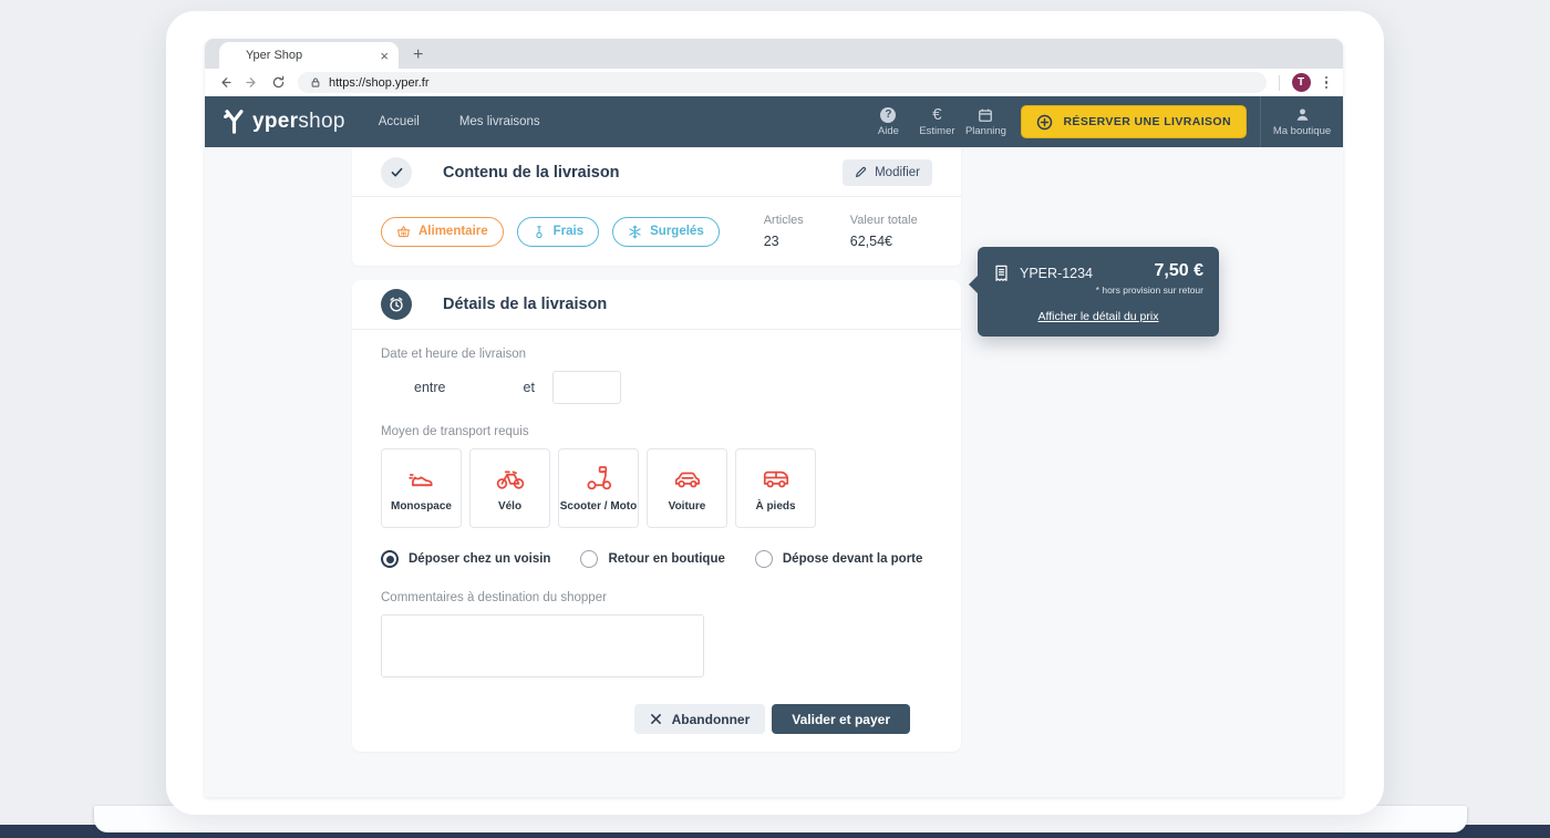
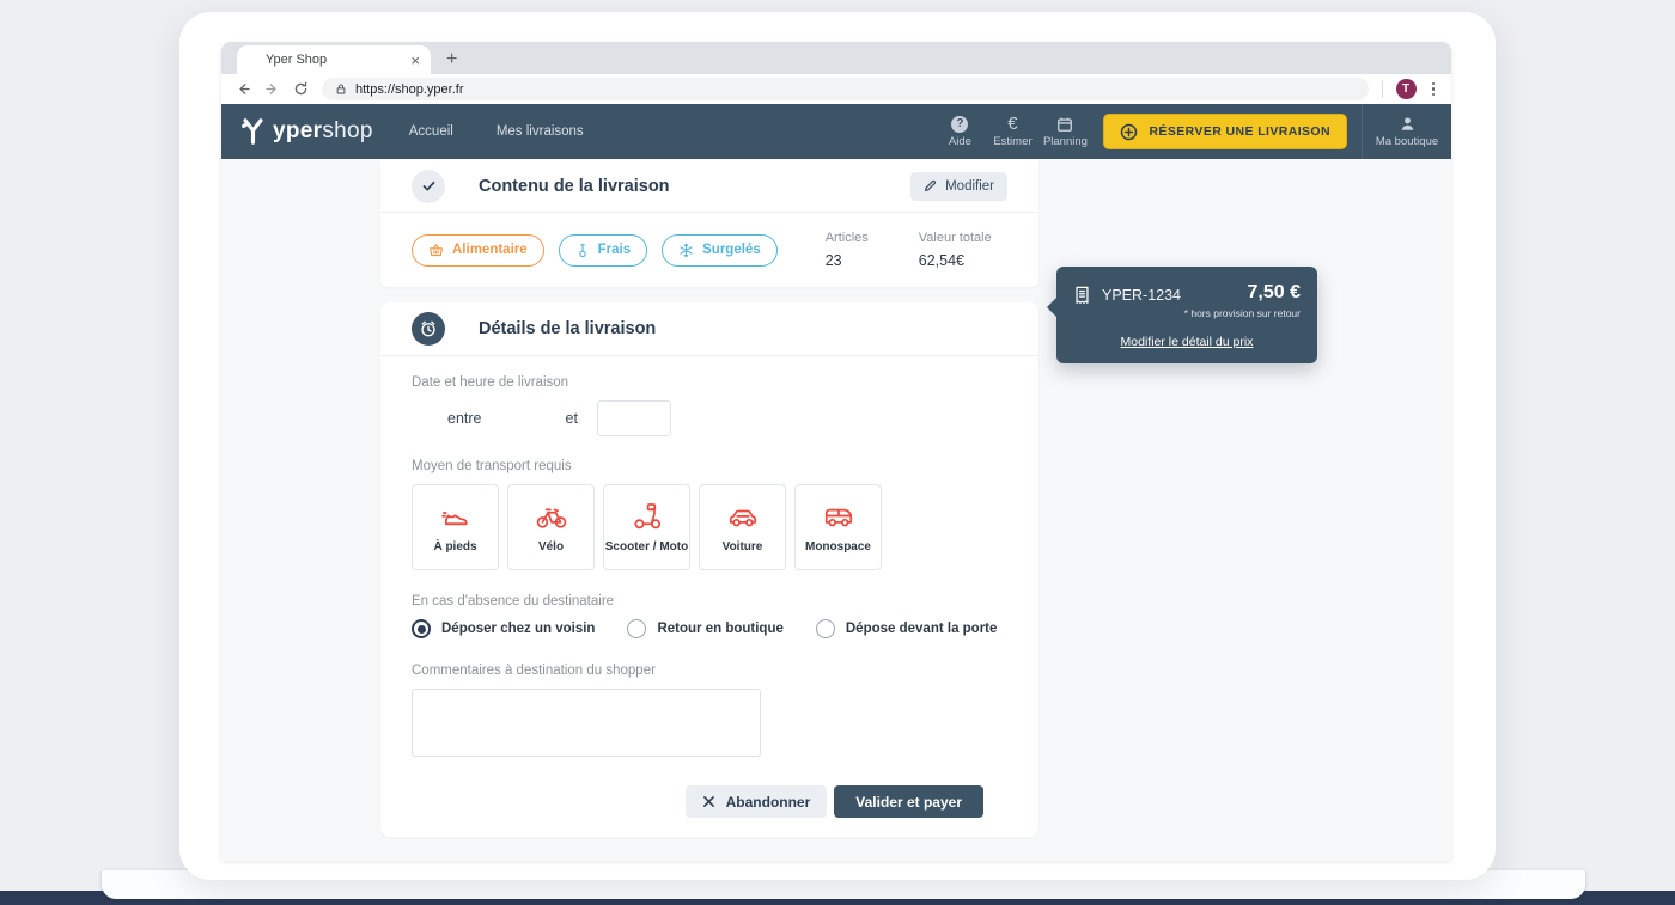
  Yper Shop
  ×
  +
  https://shop.yper.fr
  T
  ypershop
  Accueil
  Mes livraisons
  ?
  Aide
  €
  Estimer
  Planning
  RÉSERVER UNE LIVRAISON
  Ma boutique
  Contenu de la livraison
  Modifier
  Alimentaire
  Frais
  Surgelés
  Articles
  23
  Valeur totale
  62,54€
  Détails de la livraison
  Date et heure de livraison
  entre
  et
  Moyen de transport requis
- Monospace
+ À pieds
  Vélo
  Scooter / Moto
  Voiture
- À pieds
+ Monospace
+ En cas d'absence du destinataire
  Déposer chez un voisin
  Retour en boutique
  Dépose devant la porte
  Commentaires à destination du shopper
  Abandonner
  Valider et payer
  YPER-1234
  7,50 €
  * hors provision sur retour
- Afficher le détail du prix
+ Modifier le détail du prix
